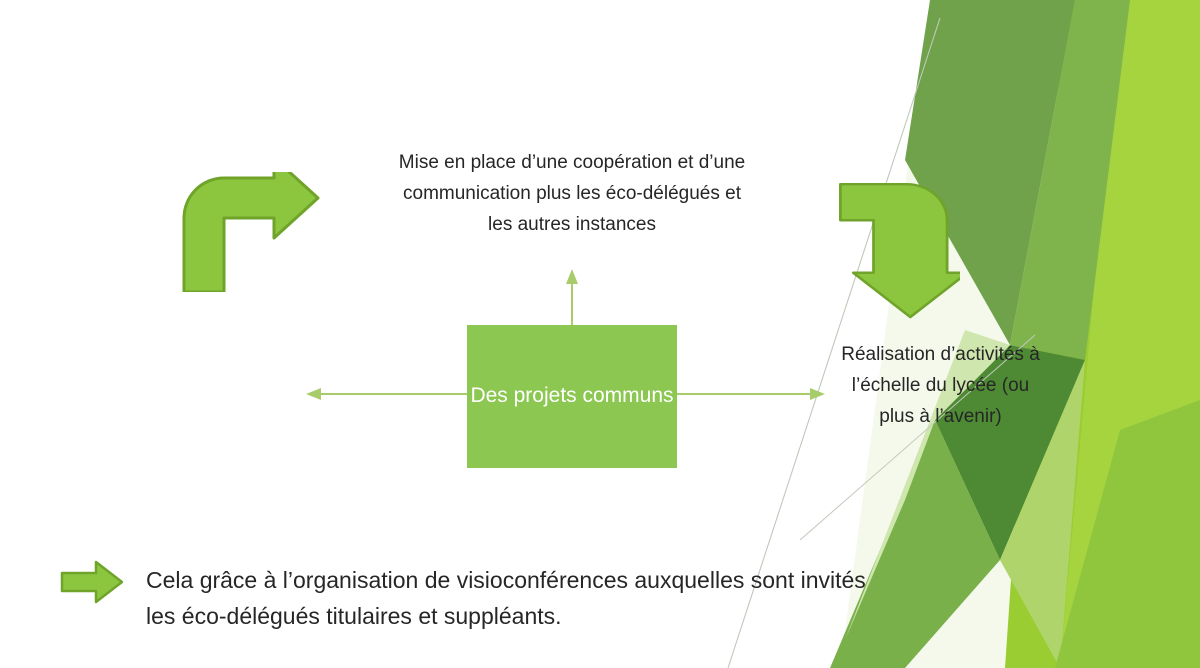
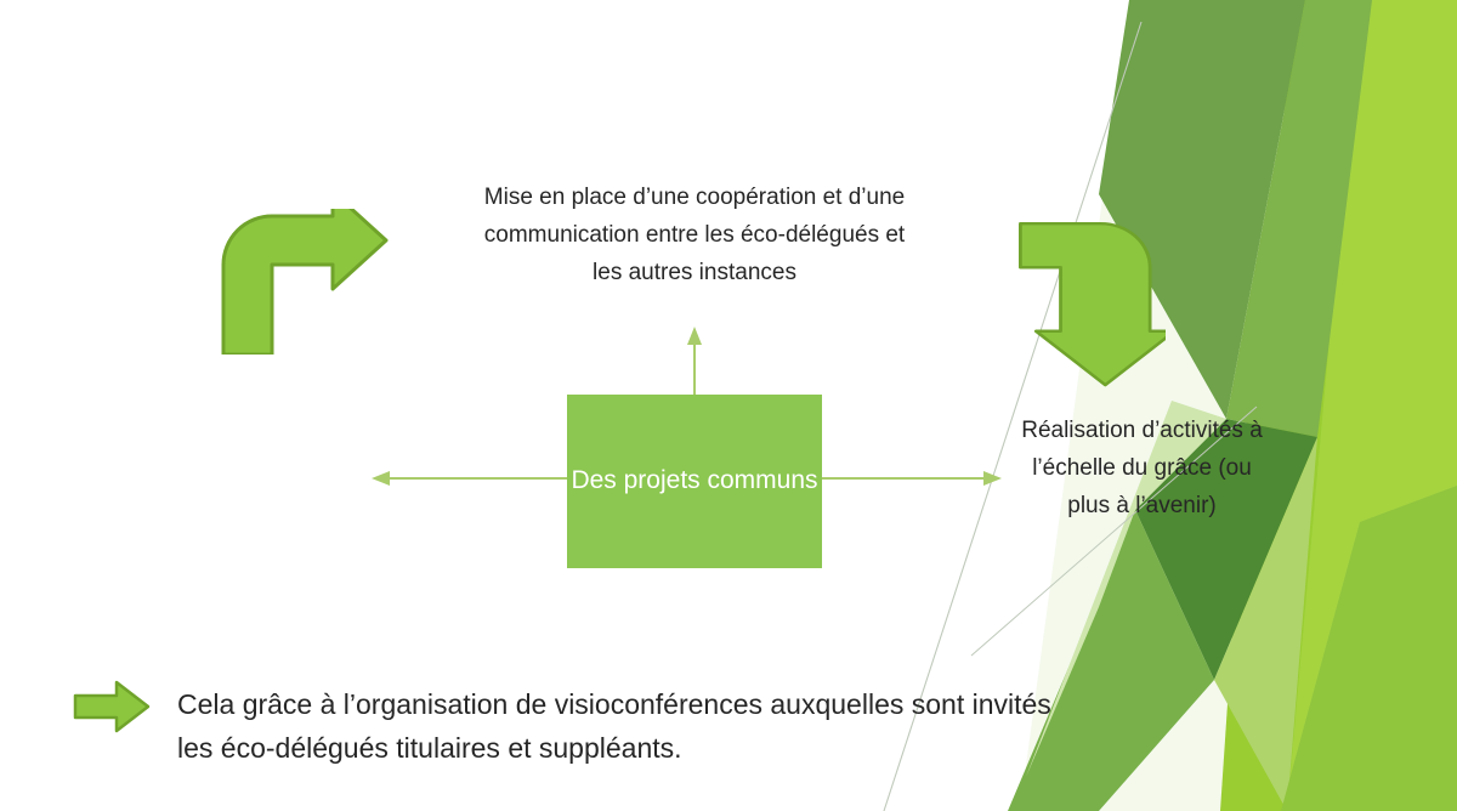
- Mise en place d’une coopération et d’une communication plus les éco-délégués et les autres instances
+ Mise en place d’une coopération et d’une communication entre les éco-délégués et les autres instances
- Réalisation d’activités à l’échelle du lycée (ou plus à l’avenir)
+ Réalisation d’activités à l’échelle du grâce (ou plus à l’avenir)
  Des projets communs
  Cela grâce à l’organisation de visioconférences auxquelles sont invités les éco-délégués titulaires et suppléants.
